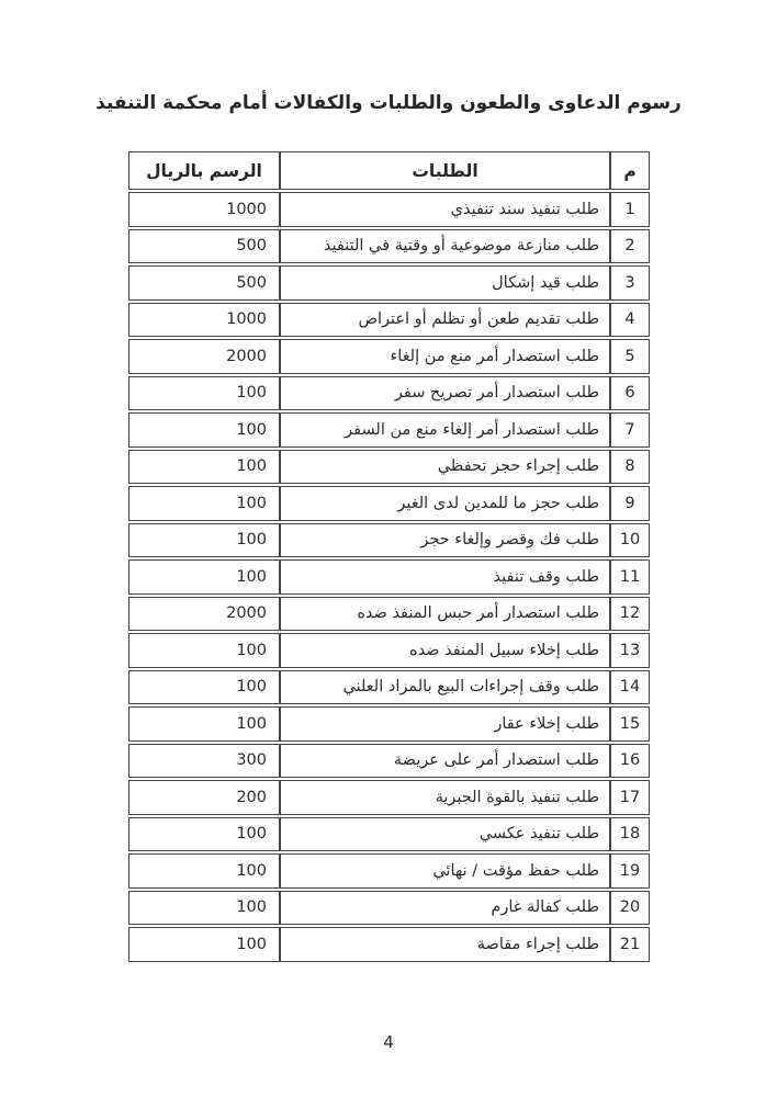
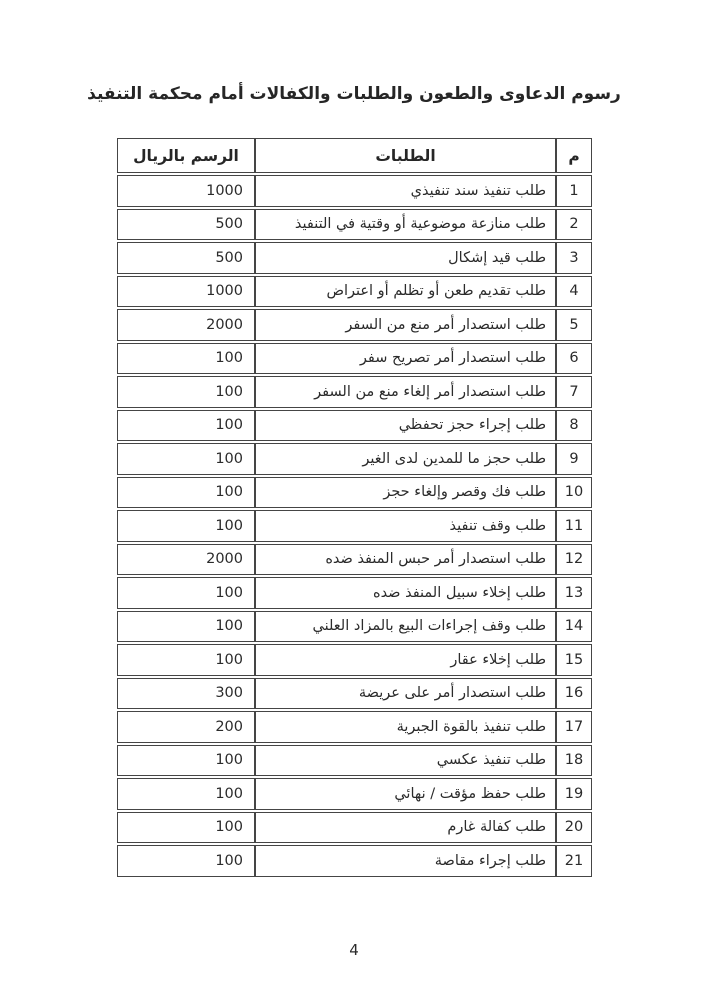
  رسوم الدعاوى والطعون والطلبات والكفالات أمام محكمة التنفيذ
  م	الطلبات	الرسم بالريال
  1	طلب تنفيذ سند تنفيذي	1000
  2	طلب منازعة موضوعية أو وقتية في التنفيذ	500
  3	طلب قيد إشكال	500
  4	طلب تقديم طعن أو تظلم أو اعتراض	1000
- 5	طلب استصدار أمر منع من إلغاء	2000
+ 5	طلب استصدار أمر منع من السفر	2000
  6	طلب استصدار أمر تصريح سفر	100
  7	طلب استصدار أمر إلغاء منع من السفر	100
  8	طلب إجراء حجز تحفظي	100
  9	طلب حجز ما للمدين لدى الغير	100
  10	طلب فك وقصر وإلغاء حجز	100
  11	طلب وقف تنفيذ	100
  12	طلب استصدار أمر حبس المنفذ ضده	2000
  13	طلب إخلاء سبيل المنفذ ضده	100
  14	طلب وقف إجراءات البيع بالمزاد العلني	100
  15	طلب إخلاء عقار	100
  16	طلب استصدار أمر على عريضة	300
  17	طلب تنفيذ بالقوة الجبرية	200
  18	طلب تنفيذ عكسي	100
  19	طلب حفظ مؤقت / نهائي	100
  20	طلب كفالة غارم	100
  21	طلب إجراء مقاصة	100
  4
